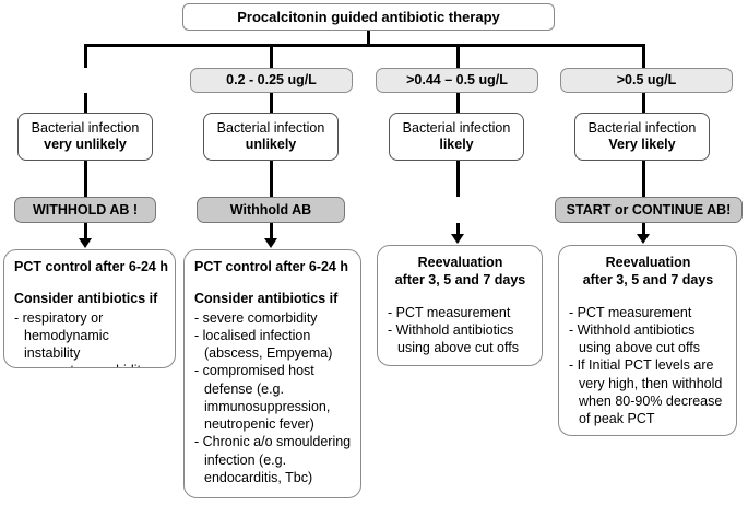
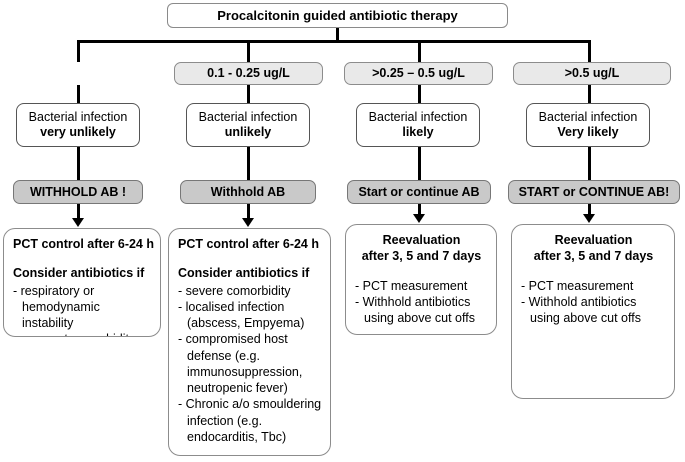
  Procalcitonin guided antibiotic therapy
  Bacterial infection
  very unlikely
  WITHHOLD AB !
  PCT control after 6-24 h
  Consider antibiotics if
  - respiratory or hemodynamic instability
- 0.2 - 0.25 ug/L
+ 0.1 - 0.25 ug/L
  Bacterial infection
  unlikely
  Withhold AB
  PCT control after 6-24 h
  Consider antibiotics if
  - severe comorbidity
  - localised infection (abscess, Empyema)
  - compromised host defense (e.g. immunosuppression, neutropenic fever)
  - Chronic a/o smouldering infection (e.g. endocarditis, Tbc)
- >0.44 – 0.5 ug/L
+ >0.25 – 0.5 ug/L
  Bacterial infection
  likely
+ Start or continue AB
  Reevaluation
  after 3, 5 and 7 days
  - PCT measurement
  - Withhold antibiotics using above cut offs
  >0.5 ug/L
  Bacterial infection
  Very likely
  START or CONTINUE AB!
  Reevaluation
  after 3, 5 and 7 days
  - PCT measurement
  - Withhold antibiotics using above cut offs
- - If Initial PCT levels are very high, then withhold when 80-90% decrease of peak PCT
